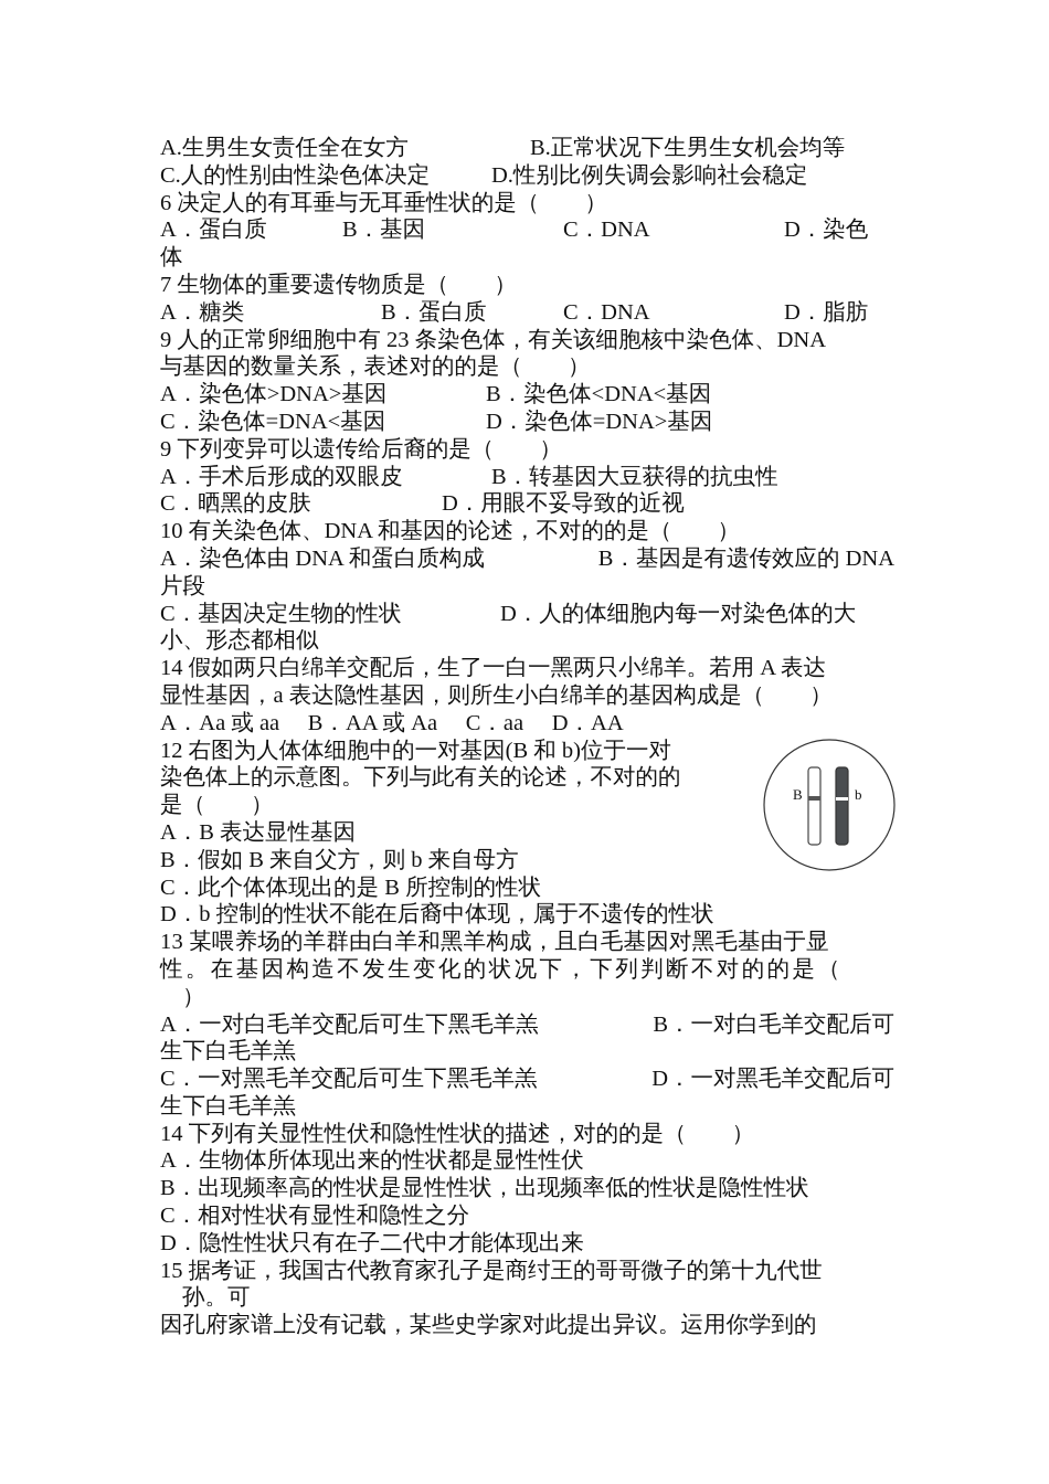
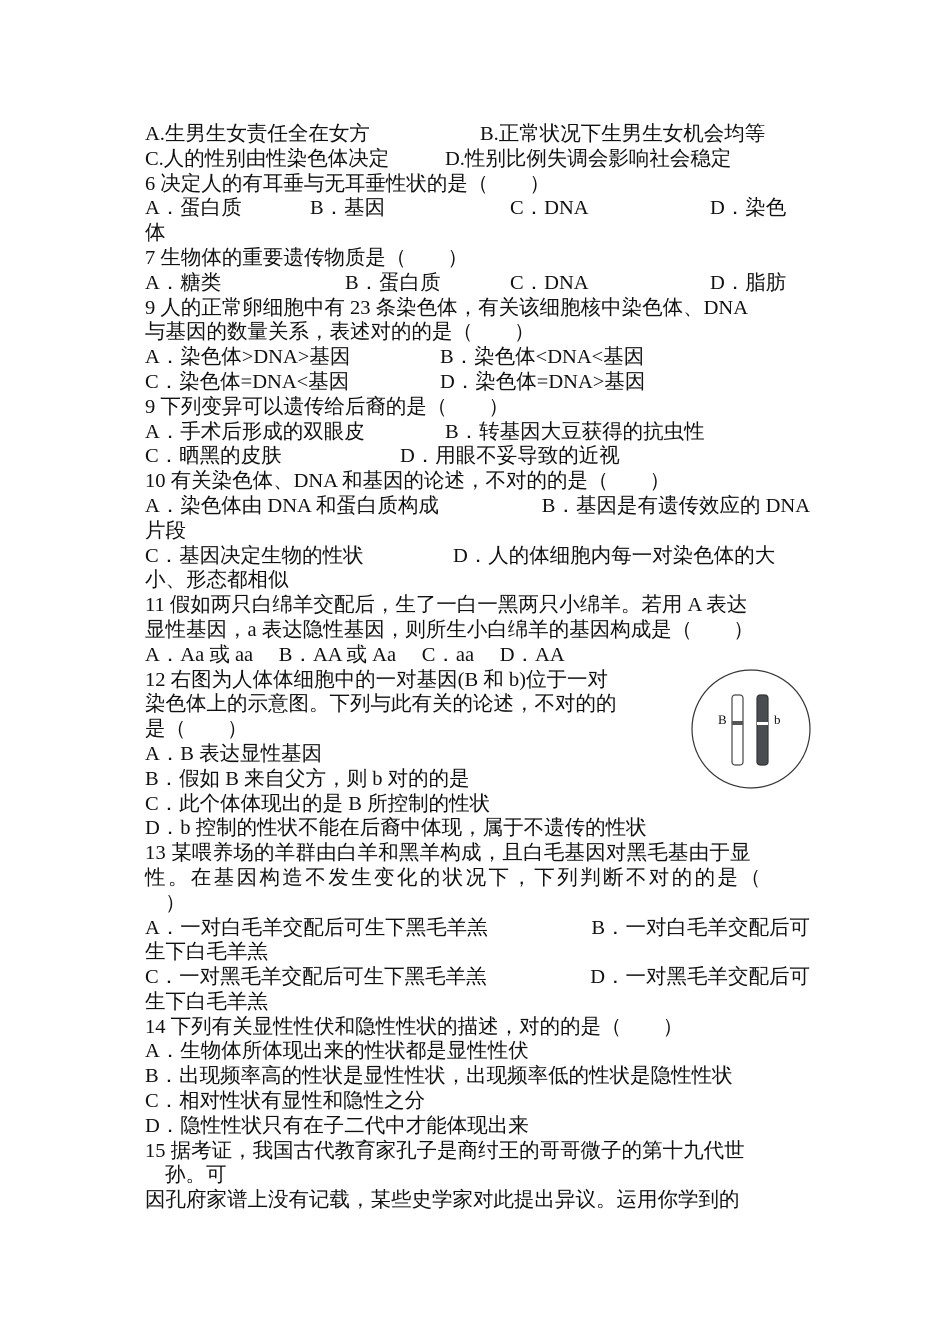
  A.生男生女责任全在女方
  B.正常状况下生男生女机会均等
  C.人的性别由性染色体决定
  D.性别比例失调会影响社会稳定
  6 决定人的有耳垂与无耳垂性状的是（ ）
  A．蛋白质
  B．基因
  C．DNA
  D．染色
  体
  7 生物体的重要遗传物质是（ ）
  A．糖类
  B．蛋白质
  C．DNA
  D．脂肪
  9 人的正常卵细胞中有 23 条染色体，有关该细胞核中染色体、DNA
  与基因的数量关系，表述对的的是（ ）
  A．染色体>DNA>基因
  B．染色体<DNA<基因
  C．染色体=DNA<基因
  D．染色体=DNA>基因
  9 下列变异可以遗传给后裔的是（ ）
  A．手术后形成的双眼皮
  B．转基因大豆获得的抗虫性
  C．晒黑的皮肤
  D．用眼不妥导致的近视
  10 有关染色体、DNA 和基因的论述，不对的的是（ ）
  A．染色体由 DNA 和蛋白质构成
  B．基因是有遗传效应的 DNA
  片段
  C．基因决定生物的性状
  D．人的体细胞内每一对染色体的大
  小、形态都相似
- 14 假如两只白绵羊交配后，生了一白一黑两只小绵羊。若用 A 表达
+ 11 假如两只白绵羊交配后，生了一白一黑两只小绵羊。若用 A 表达
  显性基因，a 表达隐性基因，则所生小白绵羊的基因构成是（ ）
  A．Aa 或 aa B．AA 或 Aa C．aa D．AA
  12 右图为人体体细胞中的一对基因(B 和 b)位于一对
  染色体上的示意图。下列与此有关的论述，不对的的
  是（ ）
  A．B 表达显性基因
- B．假如 B 来自父方，则 b 来自母方
+ B．假如 B 来自父方，则 b 对的的是
  C．此个体体现出的是 B 所控制的性状
  D．b 控制的性状不能在后裔中体现，属于不遗传的性状
  B
  b
  13 某喂养场的羊群由白羊和黑羊构成，且白毛基因对黑毛基由于显
  性。在基因构造不发生变化的状况下，下列判断不对的的是（
  ）
  A．一对白毛羊交配后可生下黑毛羊羔
  B．一对白毛羊交配后可
  生下白毛羊羔
  C．一对黑毛羊交配后可生下黑毛羊羔
  D．一对黑毛羊交配后可
  生下白毛羊羔
  14 下列有关显性性伏和隐性性状的描述，对的的是（ ）
  A．生物体所体现出来的性状都是显性性伏
  B．出现频率高的性状是显性性状，出现频率低的性状是隐性性状
  C．相对性状有显性和隐性之分
  D．隐性性状只有在子二代中才能体现出来
  15 据考证，我国古代教育家孔子是商纣王的哥哥微子的第十九代世
  孙。可
  因孔府家谱上没有记载，某些史学家对此提出异议。运用你学到的
